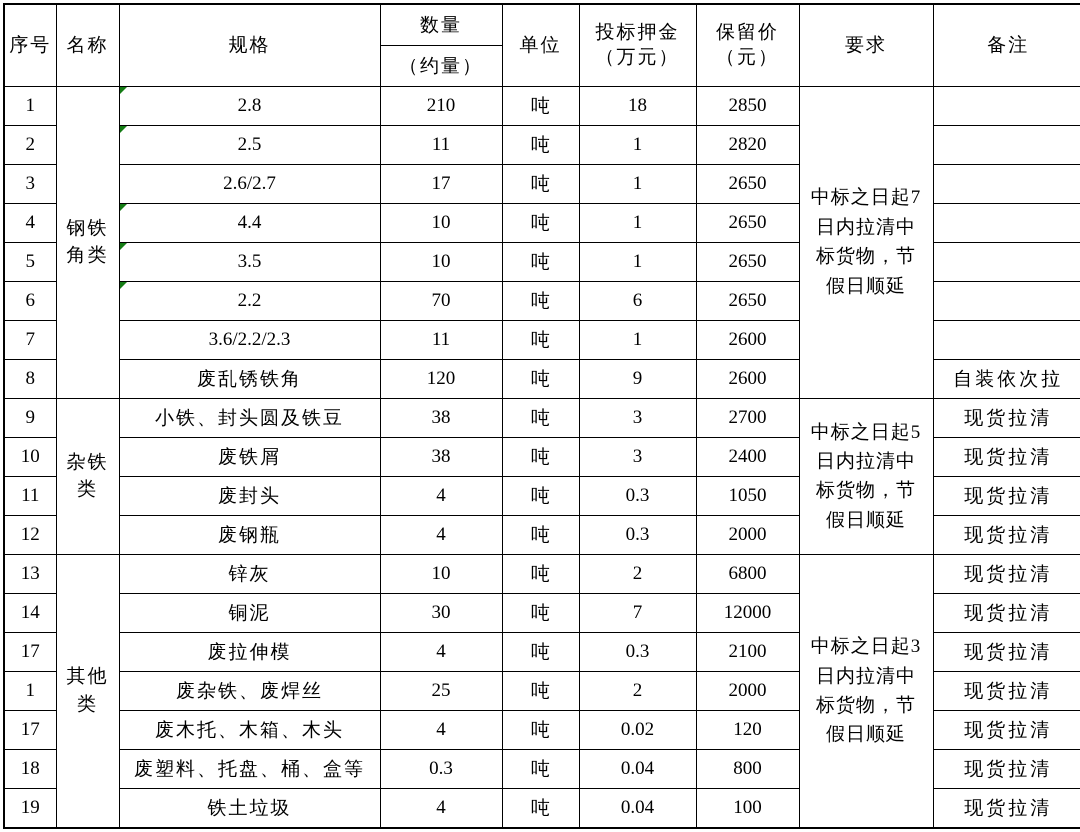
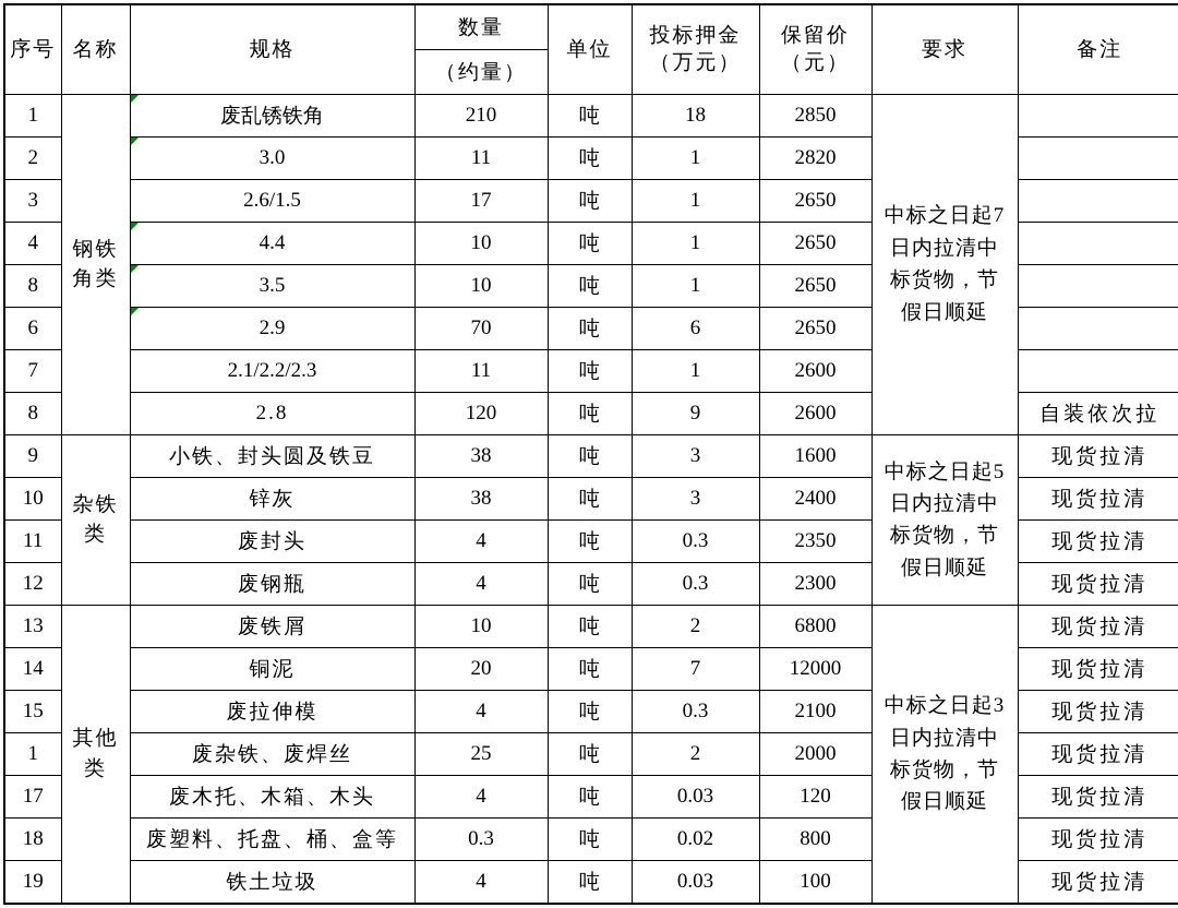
  序号	名称	规格	数量	单位	投标押金 （万元）	保留价 （元）	要求	备注
  （约量）
- 1	钢铁 角类	2.8	210	吨	18	2850	中标之日起7 日内拉清中 标货物，节 假日顺延
+ 1	钢铁 角类	废乱锈铁角	210	吨	18	2850	中标之日起7 日内拉清中 标货物，节 假日顺延
- 2	2.5	11	吨	1	2820
+ 2	3.0	11	吨	1	2820
- 3	2.6/2.7	17	吨	1	2650
+ 3	2.6/1.5	17	吨	1	2650
  4	4.4	10	吨	1	2650
- 5	3.5	10	吨	1	2650
+ 8	3.5	10	吨	1	2650
- 6	2.2	70	吨	6	2650
+ 6	2.9	70	吨	6	2650
- 7	3.6/2.2/2.3	11	吨	1	2600
+ 7	2.1/2.2/2.3	11	吨	1	2600
- 8	废乱锈铁角	120	吨	9	2600	自装依次拉
+ 8	2.8	120	吨	9	2600	自装依次拉
- 9	杂铁 类	小铁、封头圆及铁豆	38	吨	3	2700	中标之日起5 日内拉清中 标货物，节 假日顺延	现货拉清
+ 9	杂铁 类	小铁、封头圆及铁豆	38	吨	3	1600	中标之日起5 日内拉清中 标货物，节 假日顺延	现货拉清
- 10	废铁屑	38	吨	3	2400	现货拉清
+ 10	锌灰	38	吨	3	2400	现货拉清
- 11	废封头	4	吨	0.3	1050	现货拉清
+ 11	废封头	4	吨	0.3	2350	现货拉清
- 12	废钢瓶	4	吨	0.3	2000	现货拉清
+ 12	废钢瓶	4	吨	0.3	2300	现货拉清
- 13	其他 类	锌灰	10	吨	2	6800	中标之日起3 日内拉清中 标货物，节 假日顺延	现货拉清
+ 13	其他 类	废铁屑	10	吨	2	6800	中标之日起3 日内拉清中 标货物，节 假日顺延	现货拉清
- 14	铜泥	30	吨	7	12000	现货拉清
+ 14	铜泥	20	吨	7	12000	现货拉清
- 17	废拉伸模	4	吨	0.3	2100	现货拉清
+ 15	废拉伸模	4	吨	0.3	2100	现货拉清
  1	废杂铁、废焊丝	25	吨	2	2000	现货拉清
- 17	废木托、木箱、木头	4	吨	0.02	120	现货拉清
+ 17	废木托、木箱、木头	4	吨	0.03	120	现货拉清
- 18	废塑料、托盘、桶、盒等	0.3	吨	0.04	800	现货拉清
+ 18	废塑料、托盘、桶、盒等	0.3	吨	0.02	800	现货拉清
- 19	铁土垃圾	4	吨	0.04	100	现货拉清
+ 19	铁土垃圾	4	吨	0.03	100	现货拉清
